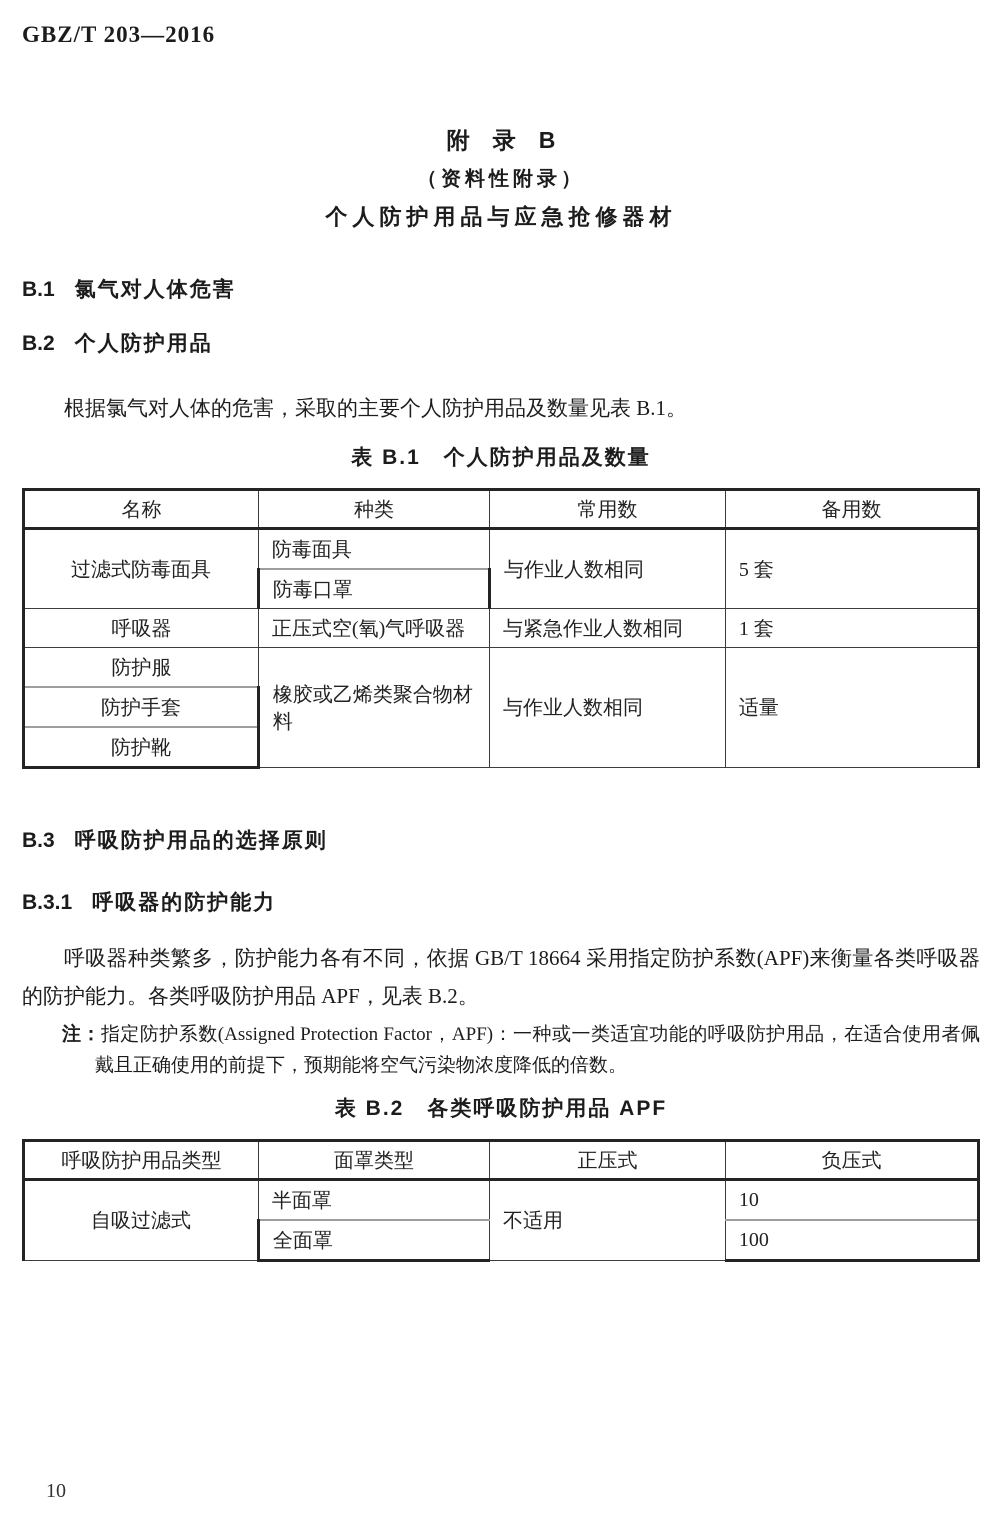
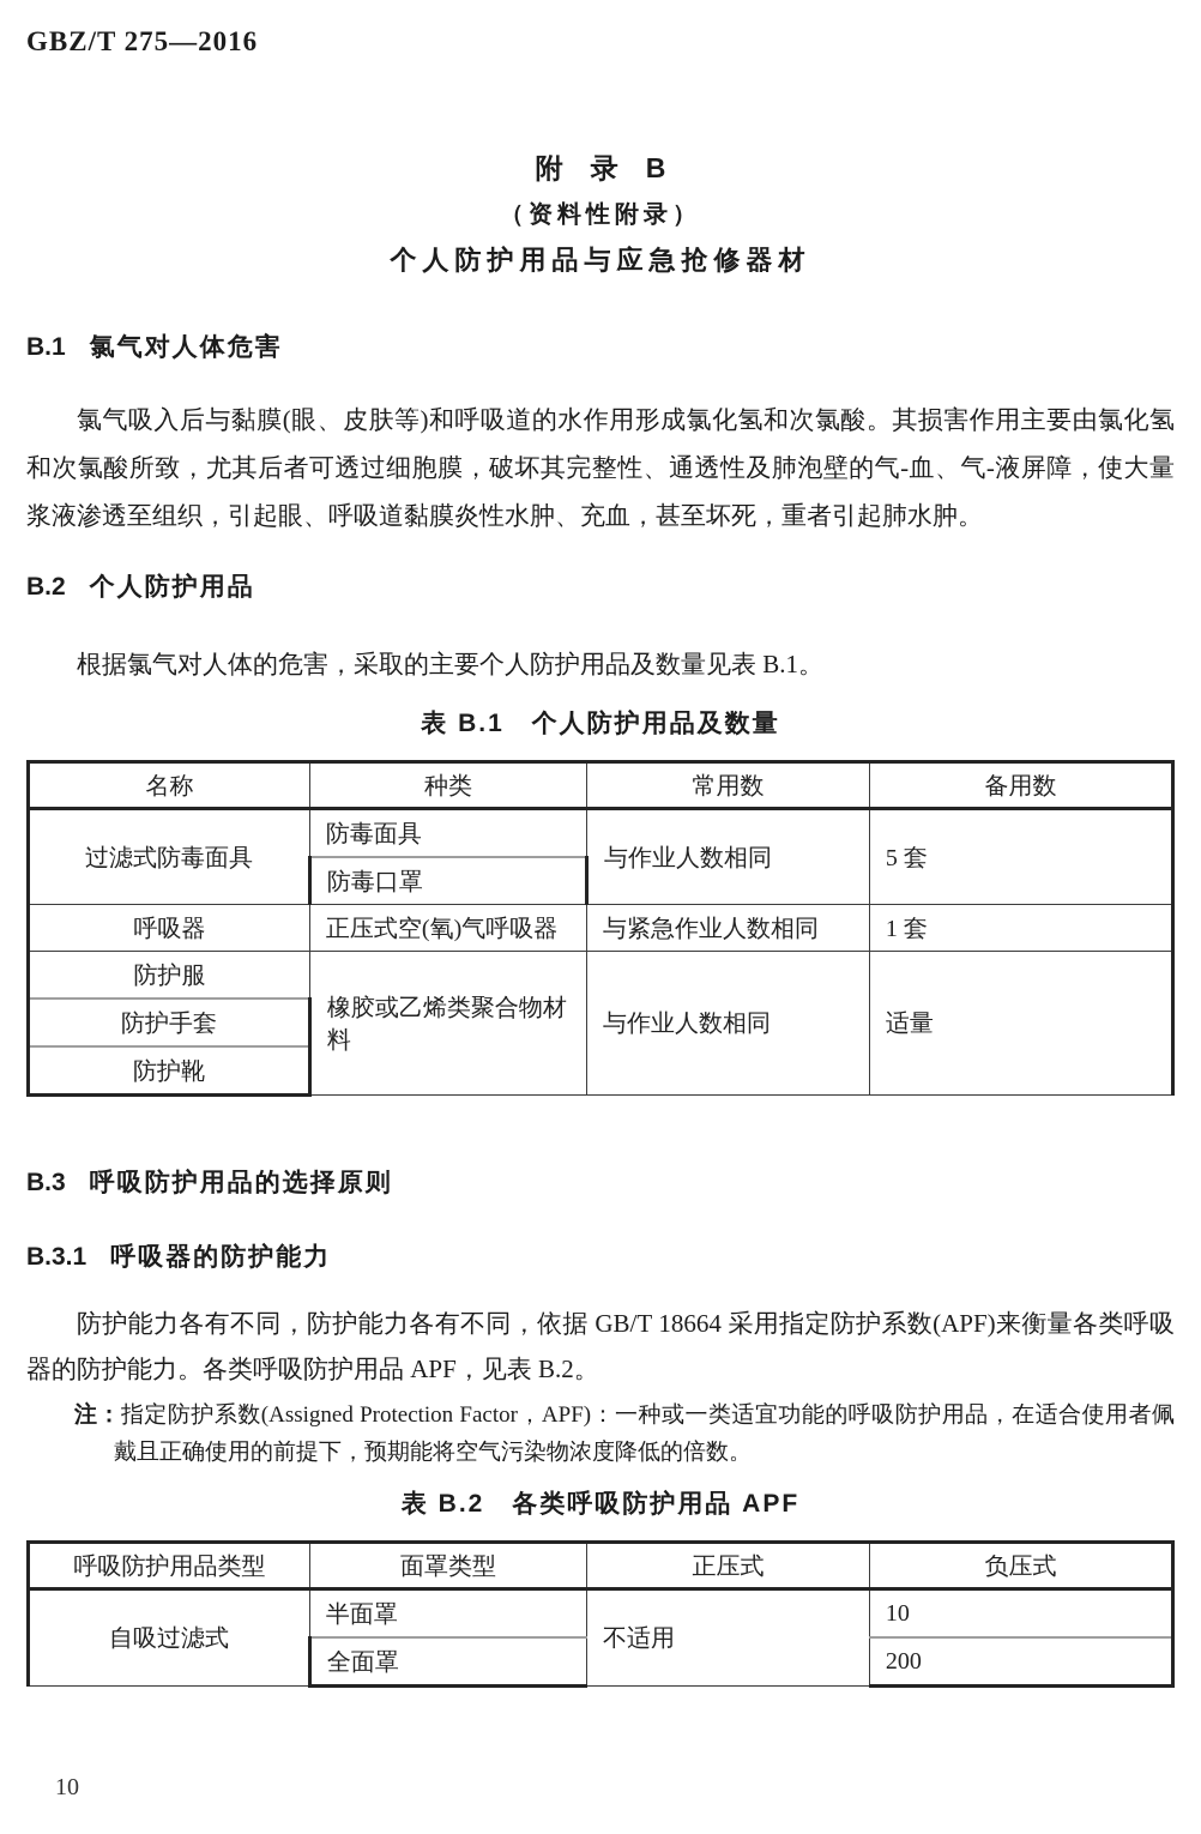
- GBZ/T 203—2016
+ GBZ/T 275—2016
  附 录 B
  （资料性附录）
  个人防护用品与应急抢修器材
  B.1 氯气对人体危害
+ 氯气吸入后与黏膜(眼、皮肤等)和呼吸道的水作用形成氯化氢和次氯酸。其损害作用主要由氯化氢和次氯酸所致，尤其后者可透过细胞膜，破坏其完整性、通透性及肺泡壁的气-血、气-液屏障，使大量浆液渗透至组织，引起眼、呼吸道黏膜炎性水肿、充血，甚至坏死，重者引起肺水肿。
  B.2 个人防护用品
  根据氯气对人体的危害，采取的主要个人防护用品及数量见表 B.1。
  表 B.1 个人防护用品及数量
  名称	种类	常用数	备用数
  过滤式防毒面具	防毒面具	与作业人数相同	5 套
  防毒口罩
  呼吸器	正压式空(氧)气呼吸器	与紧急作业人数相同	1 套
  防护服	橡胶或乙烯类聚合物材料	与作业人数相同	适量
  防护手套
  防护靴
  B.3 呼吸防护用品的选择原则
  B.3.1 呼吸器的防护能力
- 呼吸器种类繁多，防护能力各有不同，依据 GB/T 18664 采用指定防护系数(APF)来衡量各类呼吸器的防护能力。各类呼吸防护用品 APF，见表 B.2。
+ 防护能力各有不同，防护能力各有不同，依据 GB/T 18664 采用指定防护系数(APF)来衡量各类呼吸器的防护能力。各类呼吸防护用品 APF，见表 B.2。
  注：指定防护系数(Assigned Protection Factor，APF)：一种或一类适宜功能的呼吸防护用品，在适合使用者佩戴且正确使用的前提下，预期能将空气污染物浓度降低的倍数。
  表 B.2 各类呼吸防护用品 APF
  呼吸防护用品类型	面罩类型	正压式	负压式
  自吸过滤式	半面罩	不适用	10
- 全面罩	100
+ 全面罩	200
  10
